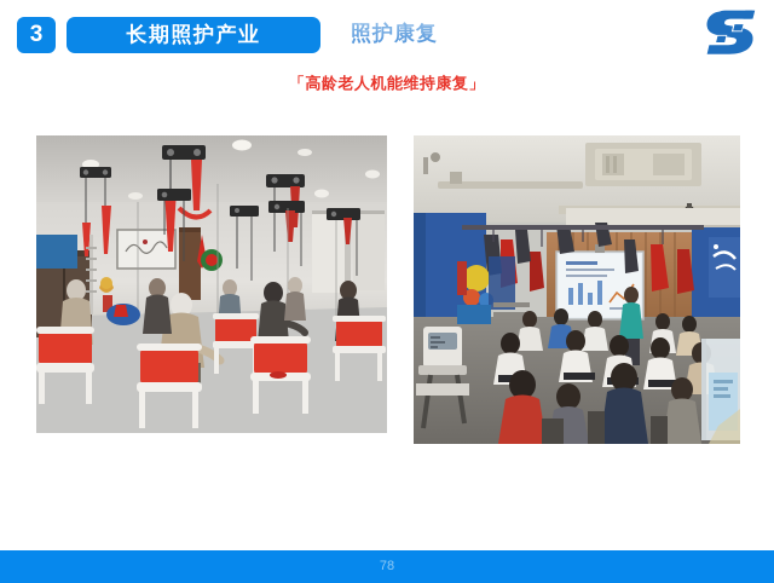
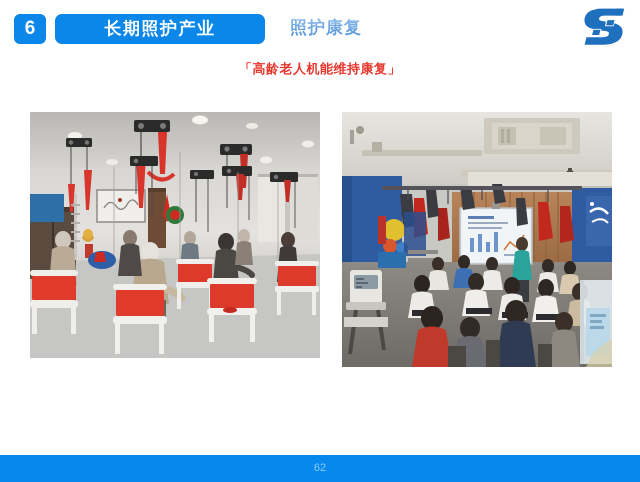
- 3
+ 6
  长期照护产业
  照护康复
  「高龄老人机能维持康复」
- 78
+ 62
